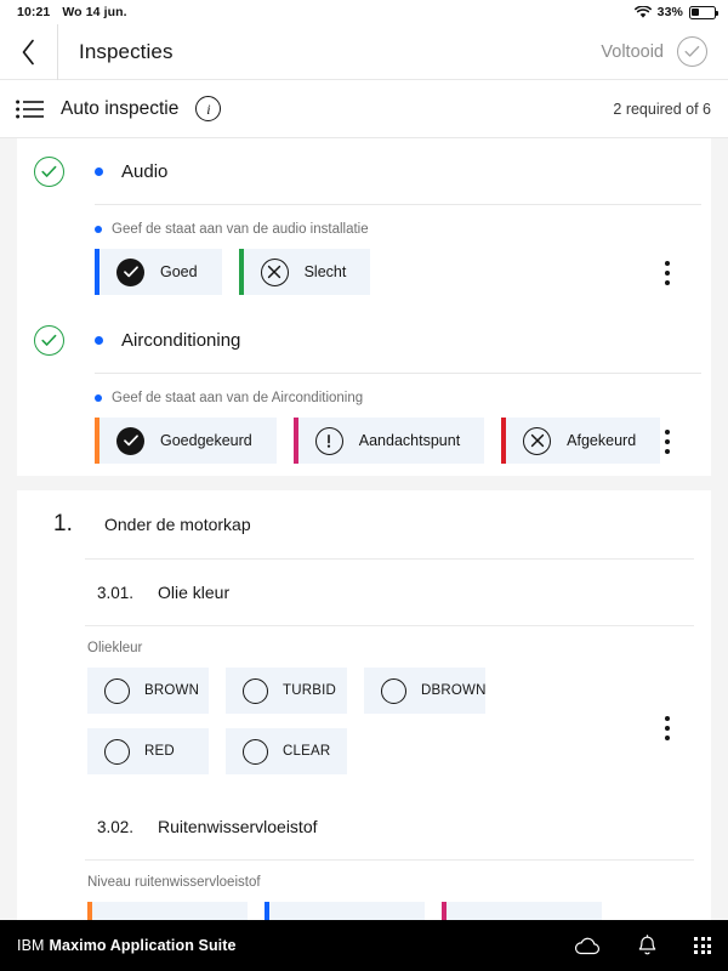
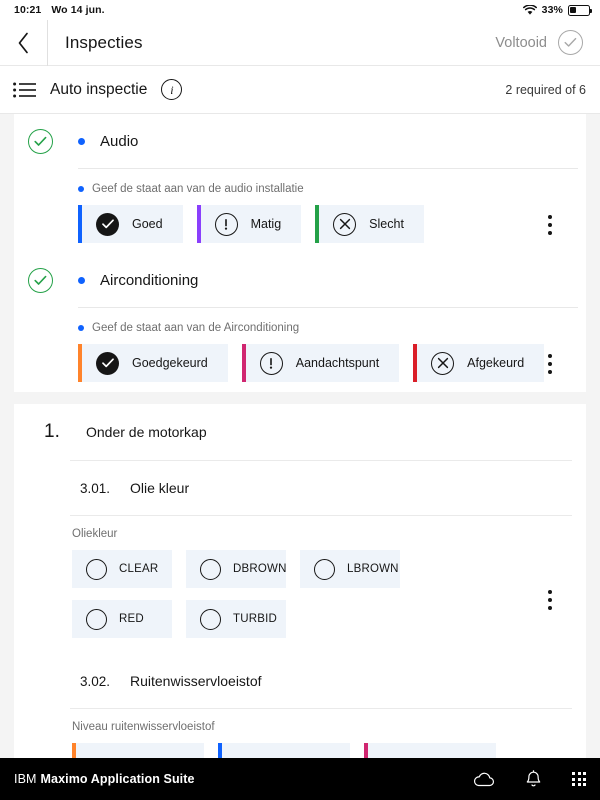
  10:21
  Wo 14 jun.
  33%
  Inspecties
  Voltooid
  Auto inspectie
  i
  2 required of 6
  Audio
  Geef de staat aan van de audio installatie
  Goed
+ Matig
  Slecht
  Airconditioning
  Geef de staat aan van de Airconditioning
  Goedgekeurd
  Aandachtspunt
  Afgekeurd
  1.
  Onder de motorkap
  3.01.
  Olie kleur
  Oliekleur
- BROWN
- TURBID
+ CLEAR
  DBROWN
+ LBROWN
  RED
- CLEAR
+ TURBID
  3.02.
  Ruitenwisservloeistof
  Niveau ruitenwisservloeistof
  IBM Maximo Application Suite
